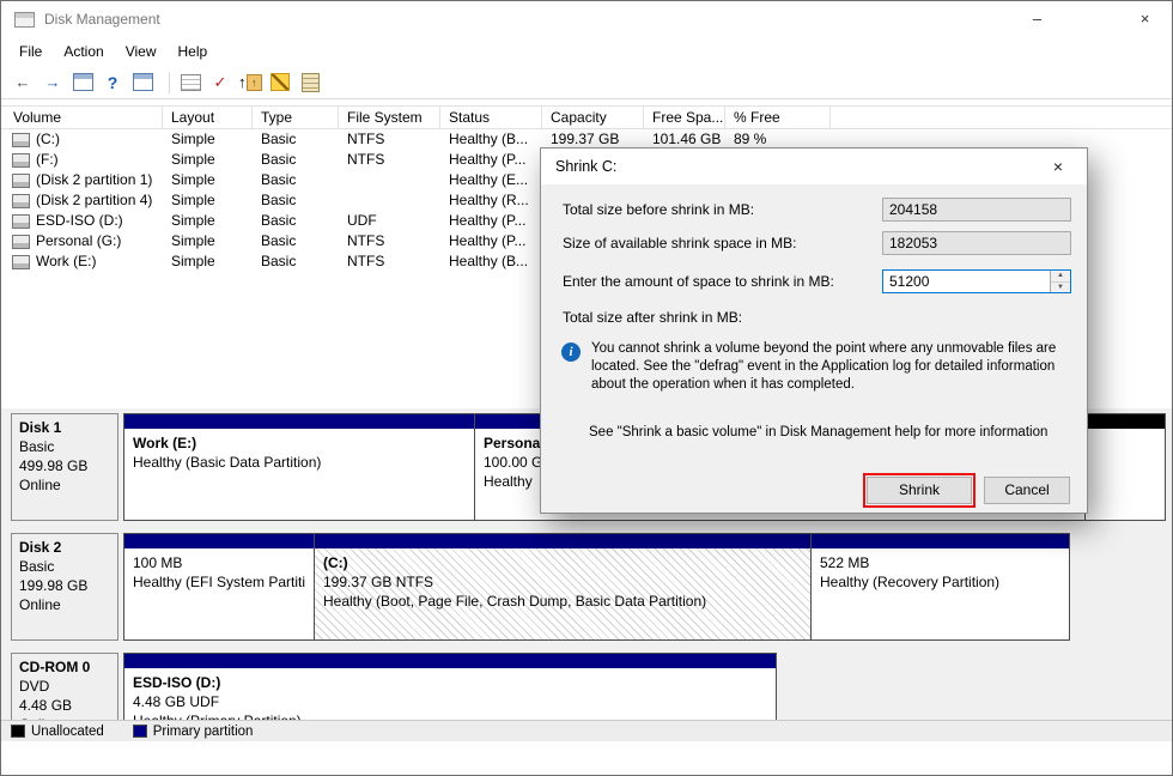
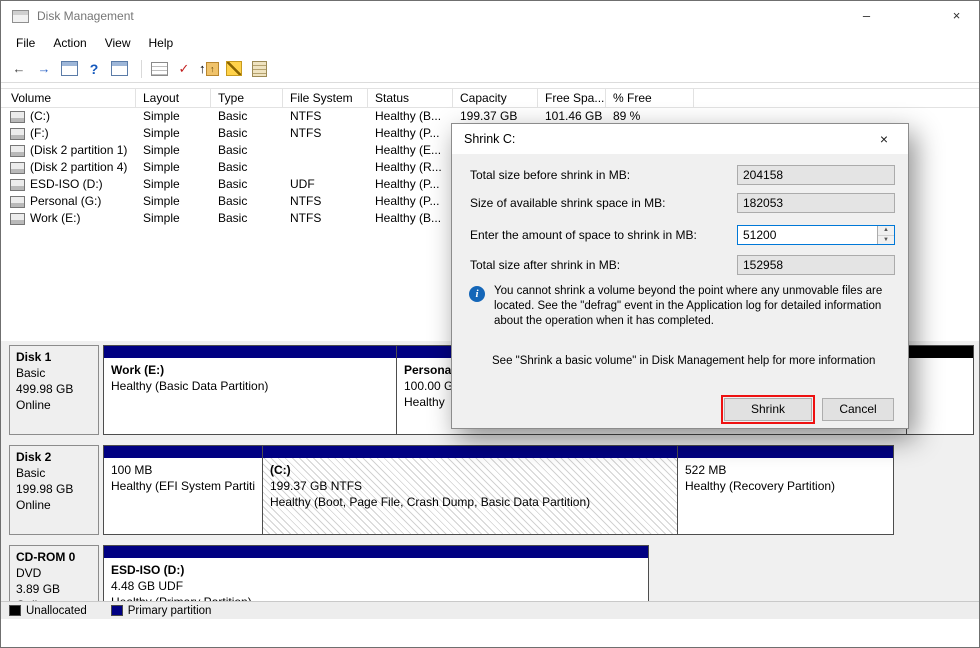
  Disk Management
  –
  ×
  File
  Action
  View
  Help
  ←
  →
  ?
  ✓
  ↑
  ↑
  Volume
  Layout
  Type
  File System
  Status
  Capacity
  Free Spa...
  % Free
  (C:)
  Simple
  Basic
  NTFS
  Healthy (B...
  199.37 GB
  101.46 GB
  89 %
  (F:)
  Simple
  Basic
  NTFS
  Healthy (P...
  (Disk 2 partition 1)
  Simple
  Basic
  Healthy (E...
  (Disk 2 partition 4)
  Simple
  Basic
  Healthy (R...
  ESD-ISO (D:)
  Simple
  Basic
  UDF
  Healthy (P...
  Personal (G:)
  Simple
  Basic
  NTFS
  Healthy (P...
  Work (E:)
  Simple
  Basic
  NTFS
  Healthy (B...
  Disk 1
  Basic
  499.98 GB
  Online
  Work (E:)
  Healthy (Basic Data Partition)
  Persona
  100.00 G
  Healthy
  Disk 2
  Basic
  199.98 GB
  Online
  100 MB
  Healthy (EFI System Partiti
  (C:)
  199.37 GB NTFS
  Healthy (Boot, Page File, Crash Dump, Basic Data Partition)
  522 MB
  Healthy (Recovery Partition)
  CD-ROM 0
  DVD
- 4.48 GB
+ 3.89 GB
  ESD-ISO (D:)
  4.48 GB UDF
  Unallocated
  Primary partition
  Shrink C:
  ×
  Total size before shrink in MB:
  204158
  Size of available shrink space in MB:
  182053
  Enter the amount of space to shrink in MB:
  51200
  Total size after shrink in MB:
+ 152958
  i
  You cannot shrink a volume beyond the point where any unmovable files are located. See the "defrag" event in the Application log for detailed information about the operation when it has completed.
  See "Shrink a basic volume" in Disk Management help for more information
  Shrink
  Cancel
